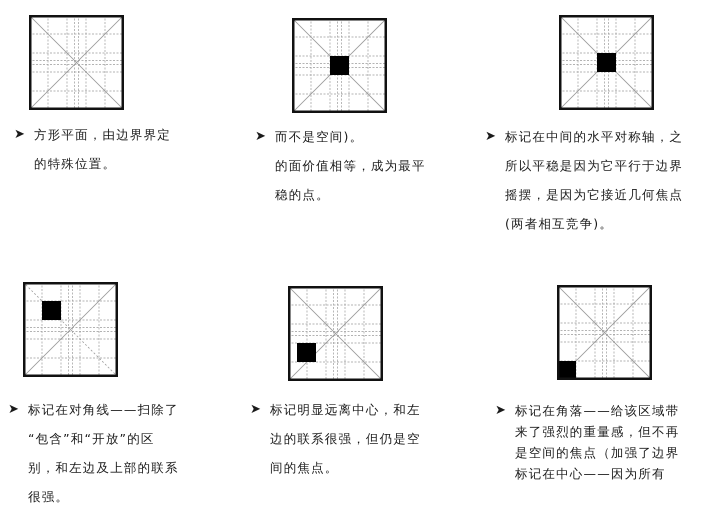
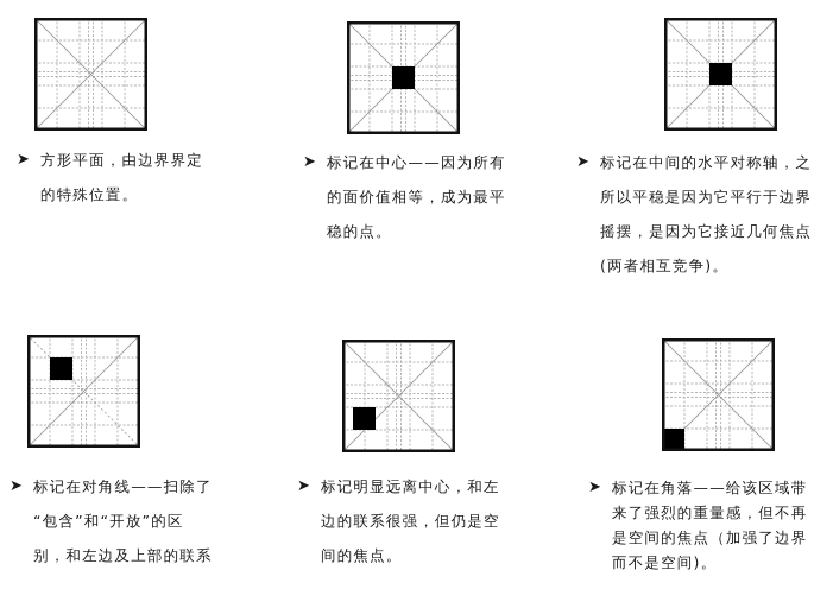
  ➤
  方形平面，由边界界定
  的特殊位置。
  ➤
- 而不是空间)。
+ 标记在中心——因为所有
  的面价值相等，成为最平
  稳的点。
  ➤
  标记在中间的水平对称轴，之
  所以平稳是因为它平行于边界
  摇摆，是因为它接近几何焦点
  (两者相互竞争)。
  ➤
  标记在对角线——扫除了
  “包含”和“开放”的区
  别，和左边及上部的联系
- 很强。
  ➤
  标记明显远离中心，和左
  边的联系很强，但仍是空
  间的焦点。
  ➤
  标记在角落——给该区域带
  来了强烈的重量感，但不再
  是空间的焦点（加强了边界
- 标记在中心——因为所有
+ 而不是空间)。
